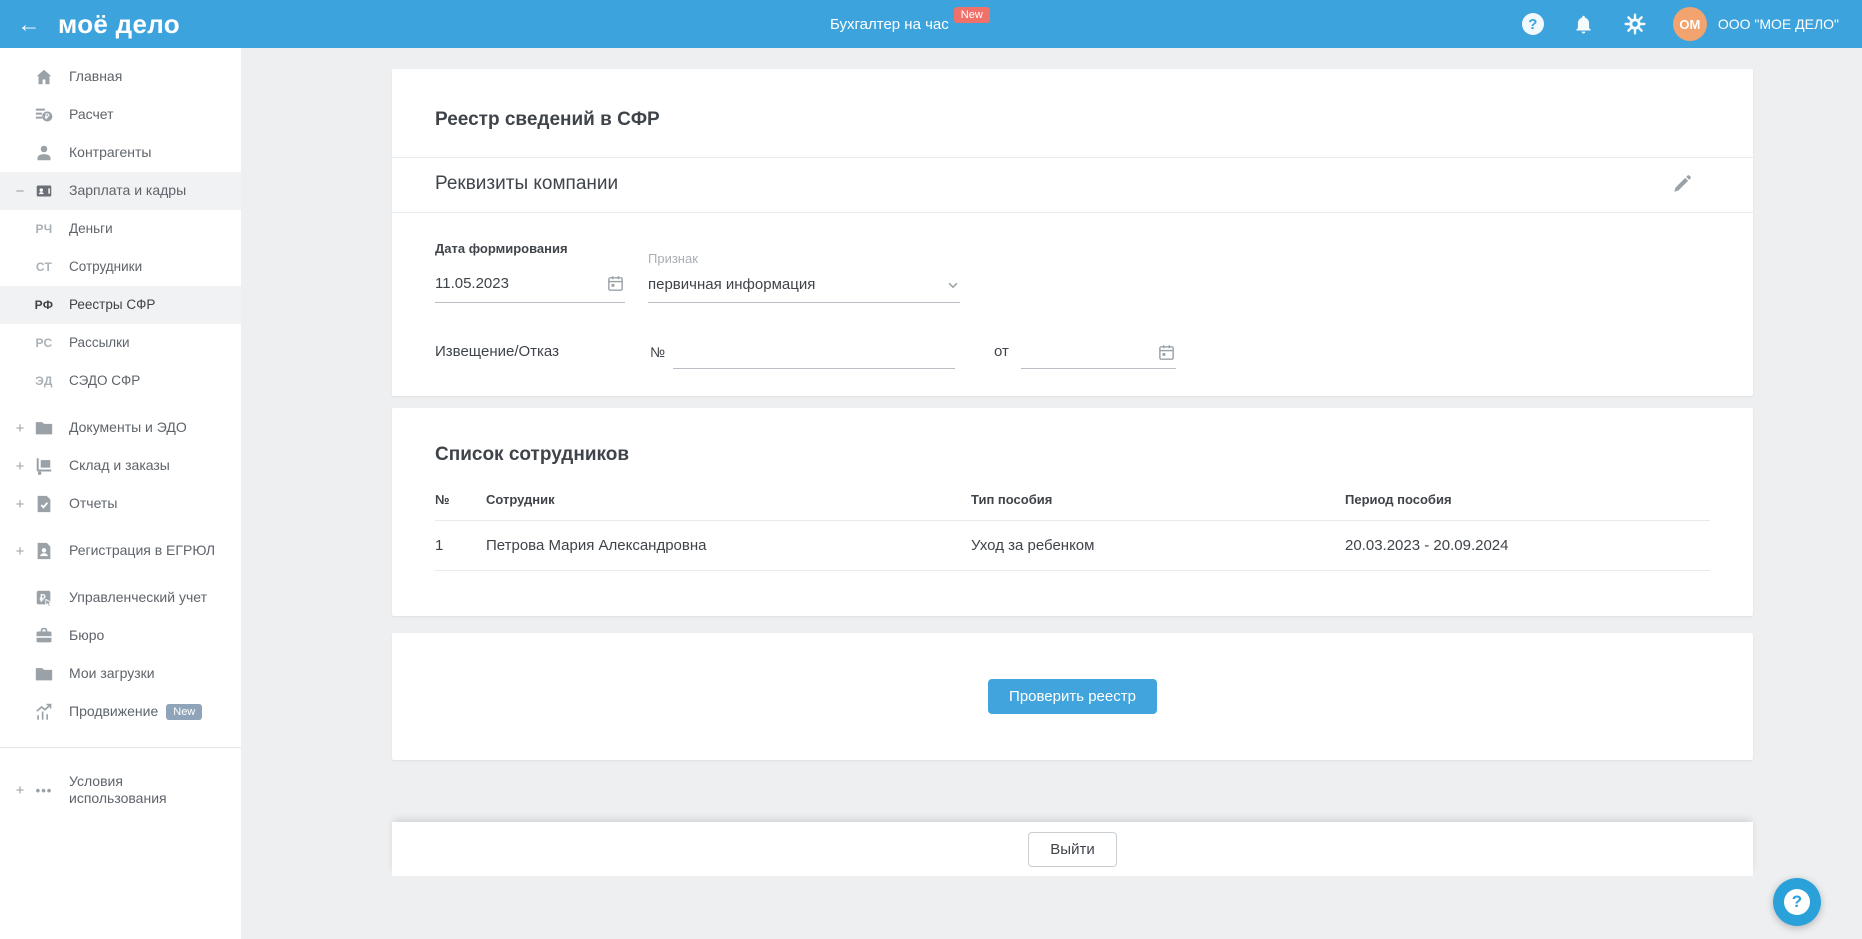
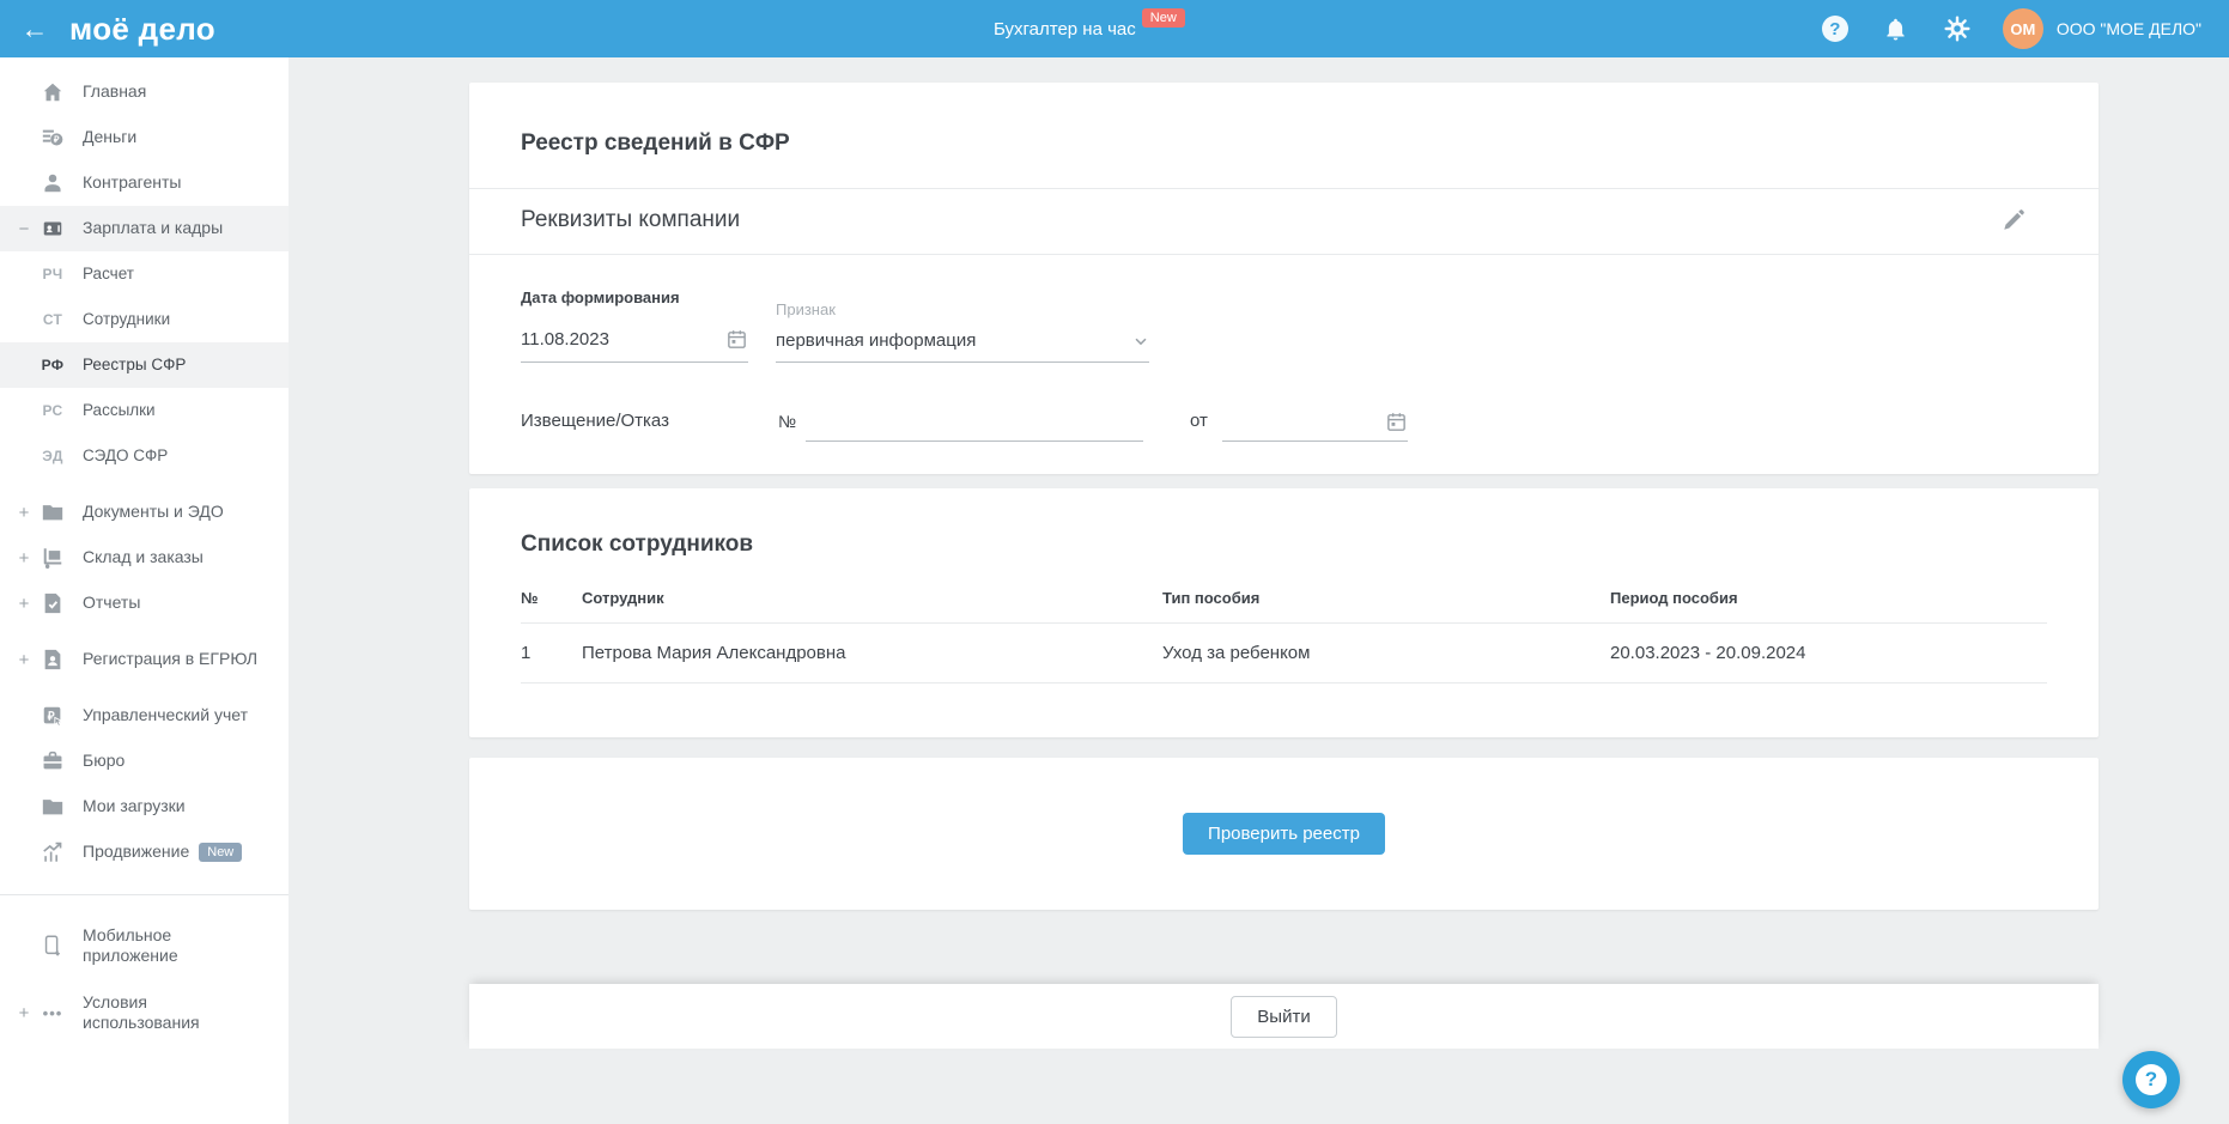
  ←
  моё дело
  Бухгалтер на час
  New
  ?
  ОМ
  ООО "МОЕ ДЕЛО"
  Главная
  ₽
- Расчет
+ Деньги
  Контрагенты
  −
  Зарплата и кадры
  РЧ
- Деньги
+ Расчет
  СТ
  Сотрудники
  РФ
  Реестры СФР
  РС
  Рассылки
  ЭД
  СЭДО СФР
  +
  Документы и ЭДО
  +
  Склад и заказы
  +
  Отчеты
  +
  Регистрация в ЕГРЮЛ
  ₽
  Управленческий учет
  Бюро
  Мои загрузки
  Продвижение
  New
+ Мобильное приложение
  +
  •••
  Условия использования
  Реестр сведений в СФР
  Реквизиты компании
  Дата формирования
- 11.05.2023
+ 11.08.2023
  Признак
  первичная информация
  Извещение/Отказ
  №
  от
  Список сотрудников
  №
  Сотрудник
  Тип пособия
  Период пособия
  1
  Петрова Мария Александровна
  Уход за ребенком
  20.03.2023 - 20.09.2024
  Проверить реестр
  Выйти
  ?
